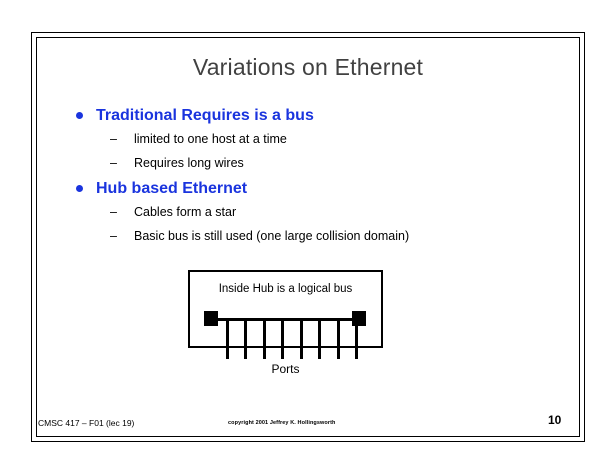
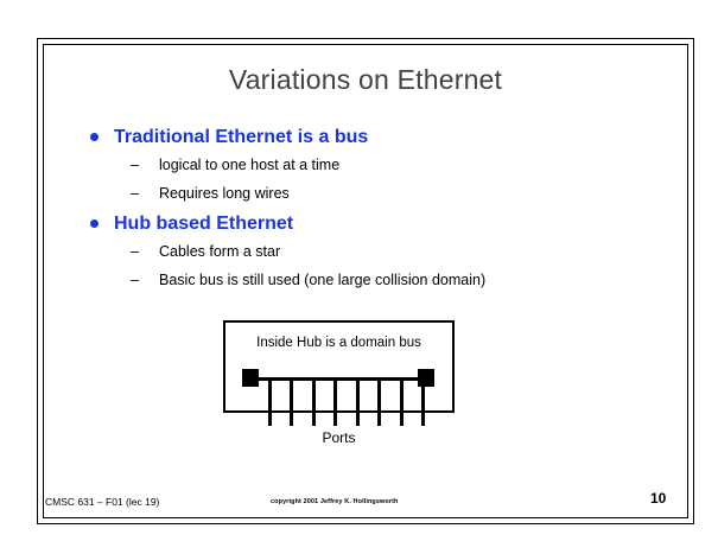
  Variations on Ethernet
- Traditional Requires is a bus
+ Traditional Ethernet is a bus
  –
- limited to one host at a time
+ logical to one host at a time
  –
  Requires long wires
  Hub based Ethernet
  –
  Cables form a star
  –
  Basic bus is still used (one large collision domain)
- Inside Hub is a logical bus
+ Inside Hub is a domain bus
  Ports
- CMSC 417 – F01 (lec 19)
+ CMSC 631 – F01 (lec 19)
  10
